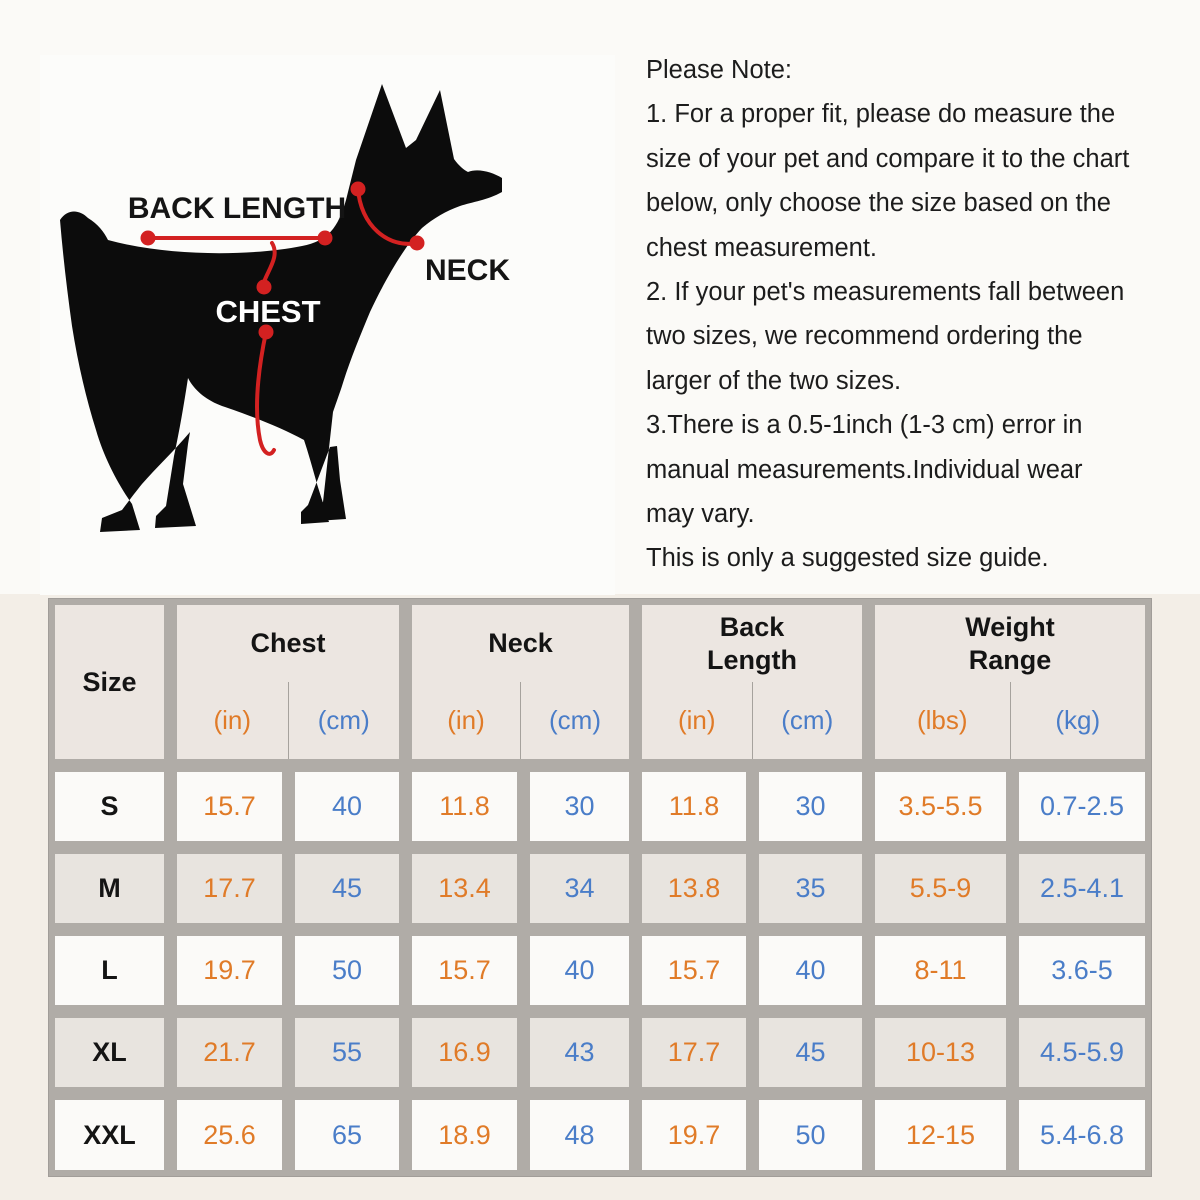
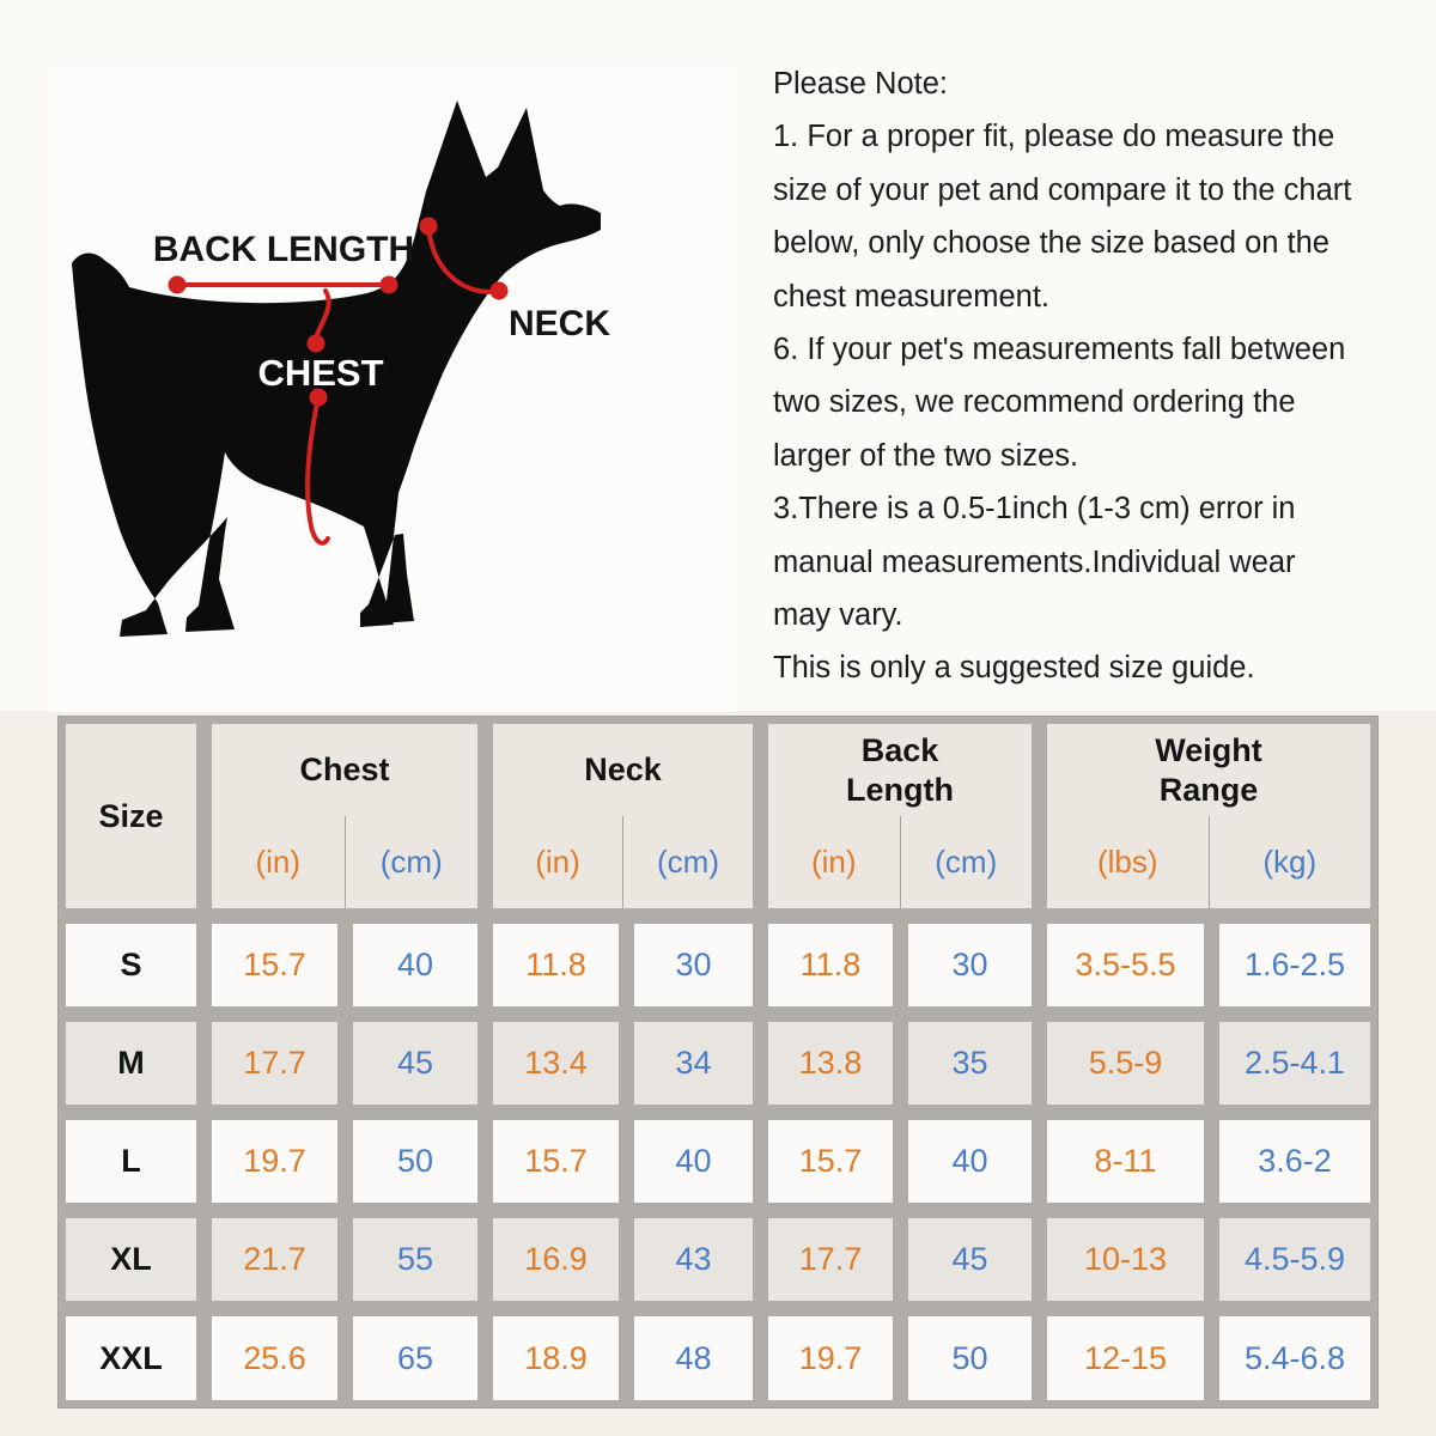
  BACK LENGTH
  NECK
  CHEST
  Please Note:
  1. For a proper fit, please do measure the
  size of your pet and compare it to the chart
  below, only choose the size based on the
  chest measurement.
- 2. If your pet's measurements fall between
+ 6. If your pet's measurements fall between
  two sizes, we recommend ordering the
  larger of the two sizes.
  3.There is a 0.5-1inch (1-3 cm) error in
  manual measurements.Individual wear
  may vary.
  This is only a suggested size guide.
  Size
  Chest
  (in)
  (cm)
  Neck
  (in)
  (cm)
  Back
  Length
  (in)
  (cm)
  Weight
  Range
  (lbs)
  (kg)
  S
  15.7
  40
  11.8
  30
  11.8
  30
  3.5-5.5
- 0.7-2.5
+ 1.6-2.5
  M
  17.7
  45
  13.4
  34
  13.8
  35
  5.5-9
  2.5-4.1
  L
  19.7
  50
  15.7
  40
  15.7
  40
  8-11
- 3.6-5
+ 3.6-2
  XL
  21.7
  55
  16.9
  43
  17.7
  45
  10-13
  4.5-5.9
  XXL
  25.6
  65
  18.9
  48
  19.7
  50
  12-15
  5.4-6.8
